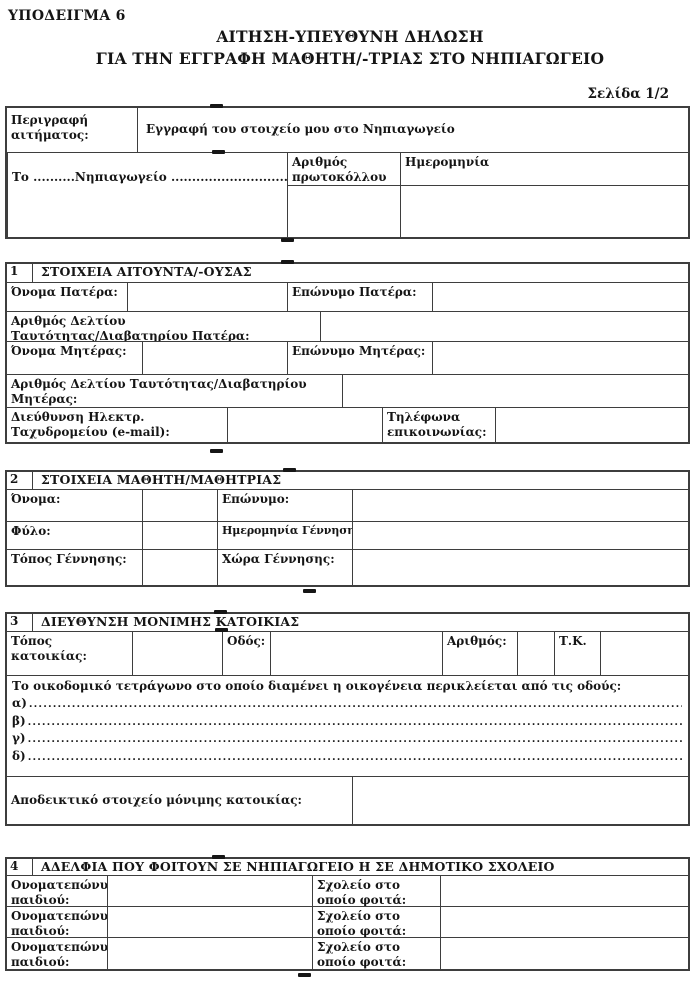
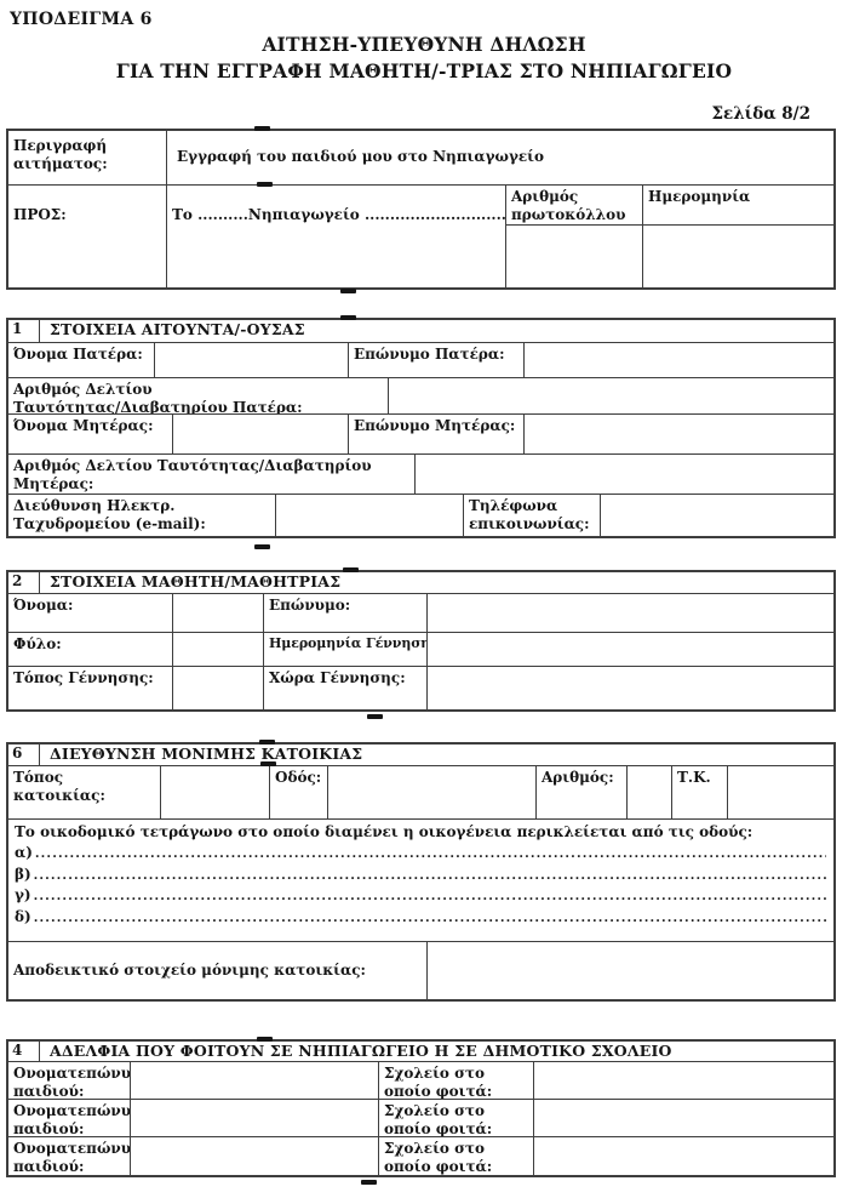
  ΥΠΟΔΕΙΓΜΑ 6
  ΑΙΤΗΣΗ-ΥΠΕΥΘΥΝΗ ΔΗΛΩΣΗ
  ΓΙΑ ΤΗΝ ΕΓΓΡΑΦΗ ΜΑΘΗΤΗ/-ΤΡΙΑΣ ΣΤΟ ΝΗΠΙΑΓΩΓΕΙΟ
- Σελίδα 1/2
+ Σελίδα 8/2
  Περιγραφή
  αιτήματος:
- Εγγραφή του στοιχείο μου στο Νηπιαγωγείο
+ Εγγραφή του παιδιού μου στο Νηπιαγωγείο
+ ΠΡΟΣ:
  Το ..........Νηπιαγωγείο ............................
  Αριθμός
  πρωτοκόλλου
  Ημερομηνία
  1
  ΣΤΟΙΧΕΙΑ ΑΙΤΟΥΝΤΑ/-ΟΥΣΑΣ
  Όνομα Πατέρα:
  Επώνυμο Πατέρα:
  Αριθμός Δελτίου
  Ταυτότητας/Διαβατηρίου Πατέρα:
  Όνομα Μητέρας:
  Επώνυμο Μητέρας:
  Αριθμός Δελτίου Ταυτότητας/Διαβατηρίου
  Μητέρας:
  Διεύθυνση Ηλεκτρ.
  Ταχυδρομείου (e-mail):
  Τηλέφωνα
  επικοινωνίας:
  2
  ΣΤΟΙΧΕΙΑ ΜΑΘΗΤΗ/ΜΑΘΗΤΡΙΑΣ
  Όνομα:
  Επώνυμο:
  Φύλο:
  Ημερομηνία Γέννηση
  Τόπος Γέννησης:
  Χώρα Γέννησης:
- 3
+ 6
  ΔΙΕΥΘΥΝΣΗ ΜΟΝΙΜΗΣ ΚΑΤΟΙΚΙΑΣ
  Τόπος
  κατοικίας:
  Οδός:
  Αριθμός:
  Τ.Κ.
  Το οικοδομικό τετράγωνο στο οποίο διαμένει η οικογένεια περικλείεται από τις οδούς:
  α)
  β)
  γ)
  δ)
  Αποδεικτικό στοιχείο μόνιμης κατοικίας:
  4
  ΑΔΕΛΦΙΑ ΠΟΥ ΦΟΙΤΟΥΝ ΣΕ ΝΗΠΙΑΓΩΓΕΙΟ Η ΣΕ ΔΗΜΟΤΙΚΟ ΣΧΟΛΕΙΟ
  Ονοματεπώνυ
  παιδιού:
  Σχολείο στο
  οποίο φοιτά:
  Ονοματεπώνυ
  παιδιού:
  Σχολείο στο
  οποίο φοιτά:
  Ονοματεπώνυ
  παιδιού:
  Σχολείο στο
  οποίο φοιτά:
